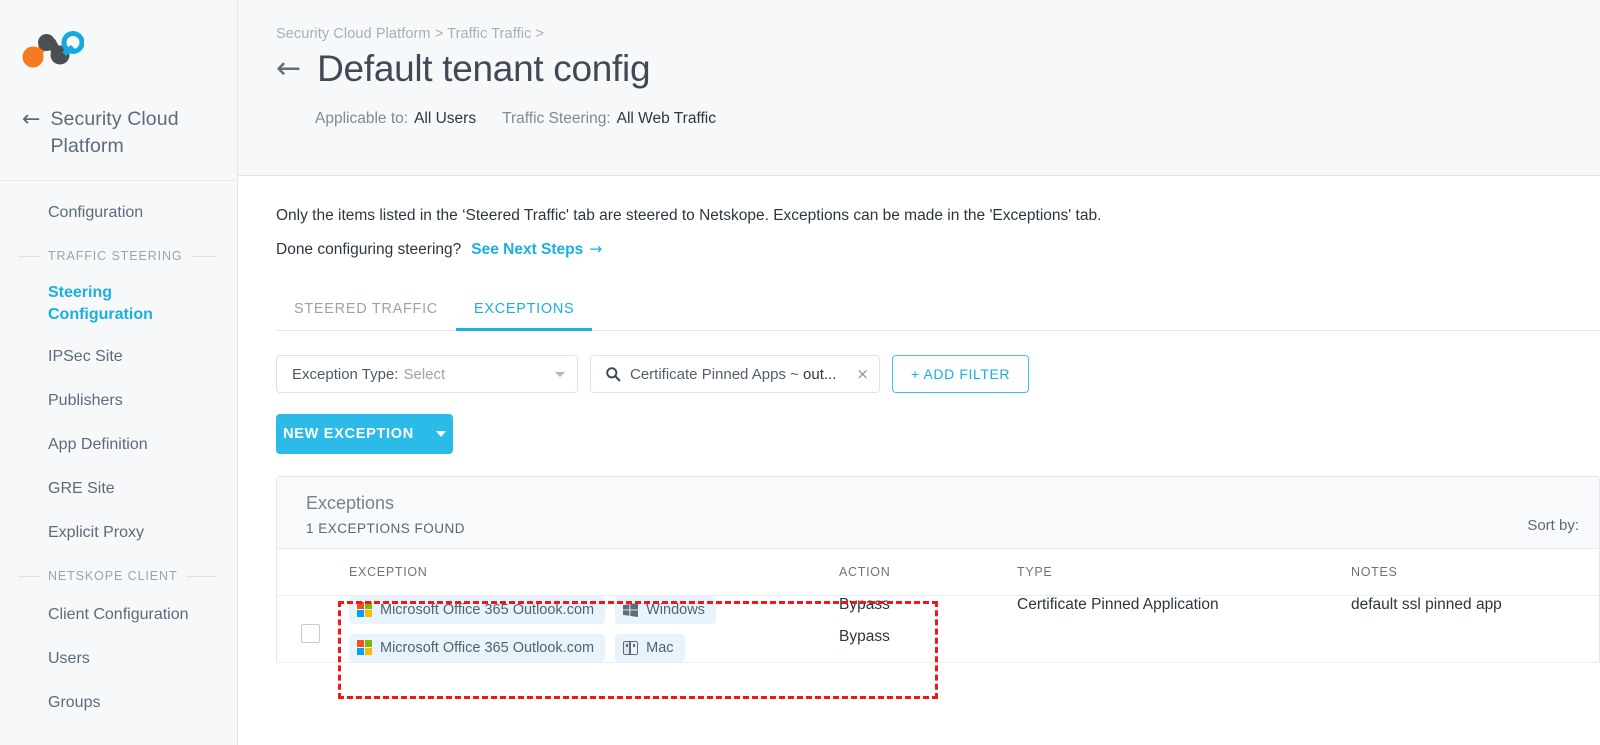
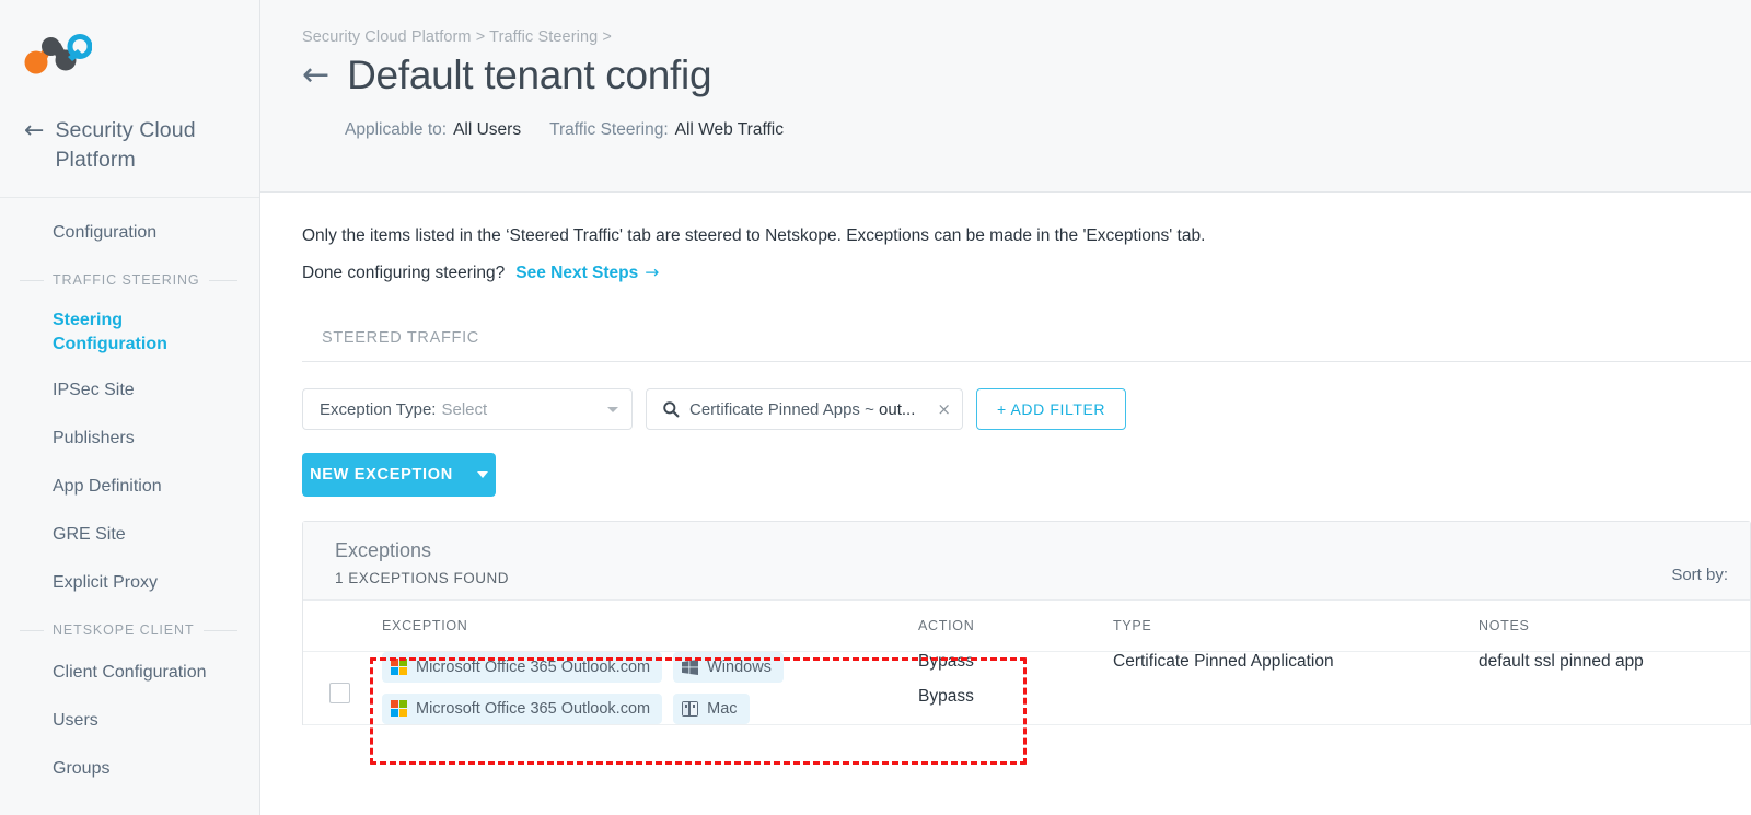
  ←
  Security Cloud Platform
  Configuration
  TRAFFIC STEERING
  Steering Configuration
  IPSec Site
  Publishers
  App Definition
  GRE Site
  Explicit Proxy
  NETSKOPE CLIENT
  Client Configuration
  Users
  Groups
- Security Cloud Platform > Traffic Traffic >
+ Security Cloud Platform > Traffic Steering >
  ←
  Default tenant config
  Applicable to: All Users
  Traffic Steering: All Web Traffic
  Only the items listed in the ‘Steered Traffic' tab are steered to Netskope. Exceptions can be made in the 'Exceptions' tab.
  Done configuring steering?
  See Next Steps →
  STEERED TRAFFIC
- EXCEPTIONS
  Exception Type: Select
  Certificate Pinned Apps ~ out...
  ×
  + ADD FILTER
  NEW EXCEPTION
  Exceptions
  1 EXCEPTIONS FOUND
  Sort by:
  	EXCEPTION	ACTION	TYPE	NOTES
  	Microsoft Office 365 Outlook.com Windows Microsoft Office 365 Outlook.com Mac	Bypass Bypass	Certificate Pinned Application	default ssl pinned app
